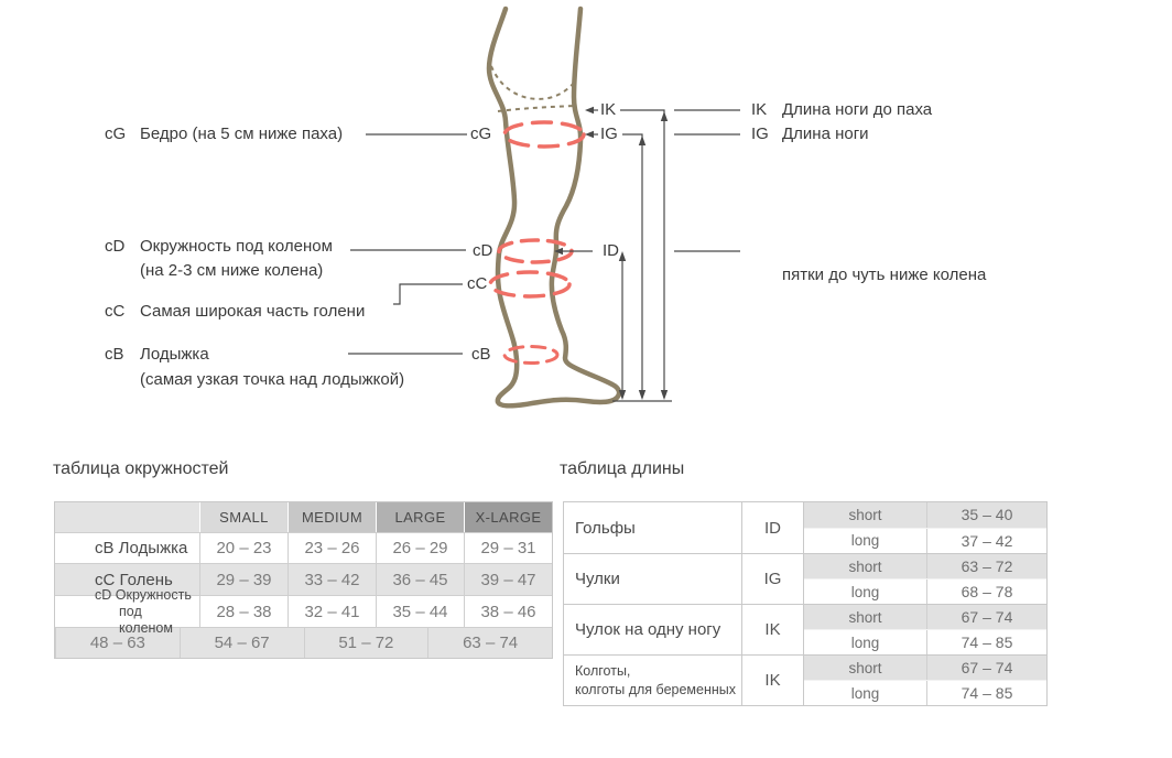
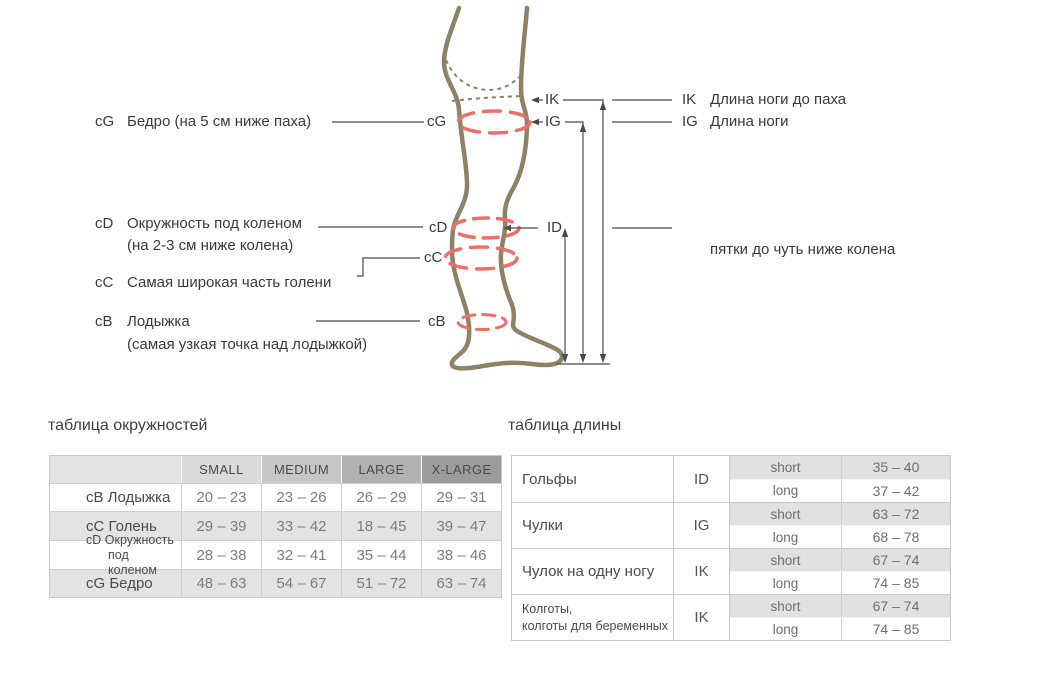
  cG Бедро (на 5 см ниже паха)
  cD Окружность под коленом
  (на 2-3 см ниже колена)
  cC Самая широкая часть голени
  cB Лодыжка
  (самая узкая точка над лодыжкой)
  IK Длина ноги до паха
  IG Длина ноги
  пятки до чуть ниже колена
  cG
  cD
  cC
  cB
  IK
  IG
  ID
  таблица окружностей
  SMALL
  MEDIUM
  LARGE
  X-LARGE
  cB Лодыжка
  20 – 23
  23 – 26
  26 – 29
  29 – 31
  cC Голень
  29 – 39
  33 – 42
- 36 – 45
+ 18 – 45
  39 – 47
  cD Окружность
  под коленом
  28 – 38
  32 – 41
  35 – 44
  38 – 46
+ cG Бедро
  48 – 63
  54 – 67
  51 – 72
  63 – 74
  таблица длины
  Гольфы
  ID
  short
  35 – 40
  long
  37 – 42
  Чулки
  IG
  short
  63 – 72
  long
  68 – 78
  Чулок на одну ногу
  IK
  short
  67 – 74
  long
  74 – 85
  Колготы,
  колготы для беременных
  IK
  short
  67 – 74
  long
  74 – 85
